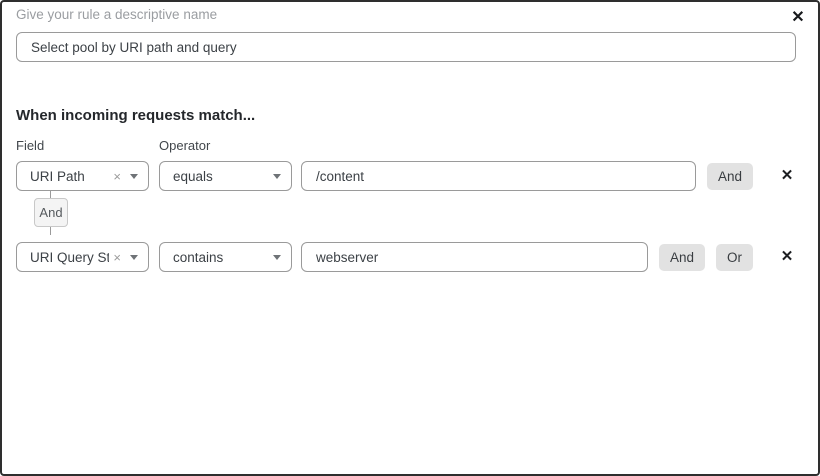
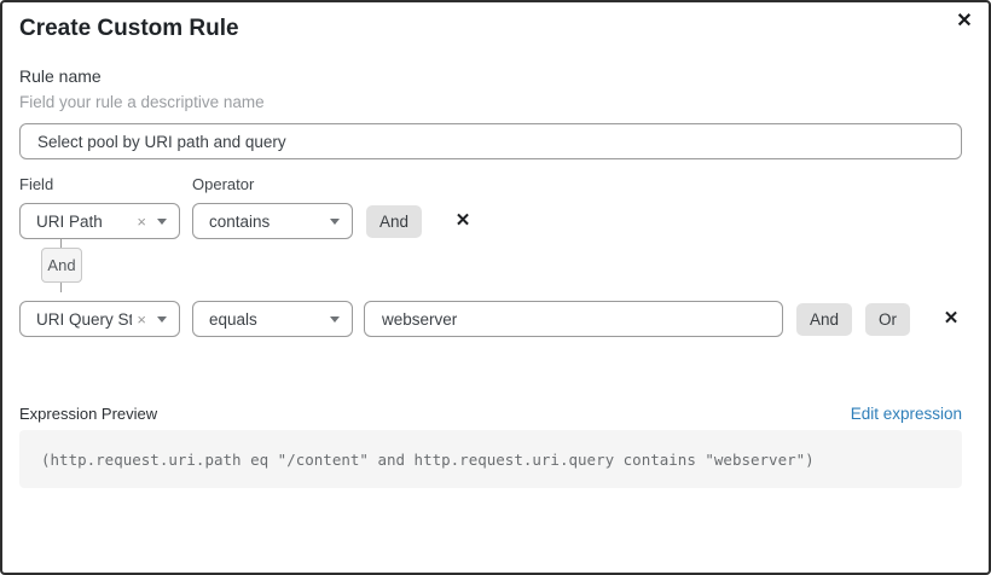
  ✕
+ Create Custom Rule
+ Rule name
- Give your rule a descriptive name
+ Field your rule a descriptive name
  Select pool by URI path and query
- When incoming requests match...
  Field
  Operator
  URI Path
  ×
- equals
+ contains
- /content
  And
  ✕
  And
  URI Query St
  ×
- contains
+ equals
  webserver
  And
  Or
  ✕
+ Expression Preview
+ Edit expression
+ (http.request.uri.path eq "/content" and http.request.uri.query contains "webserver")
